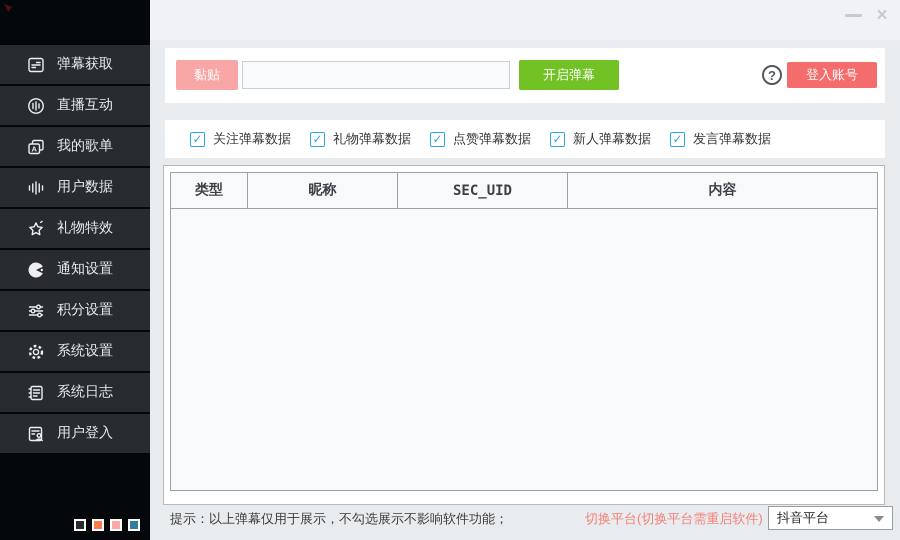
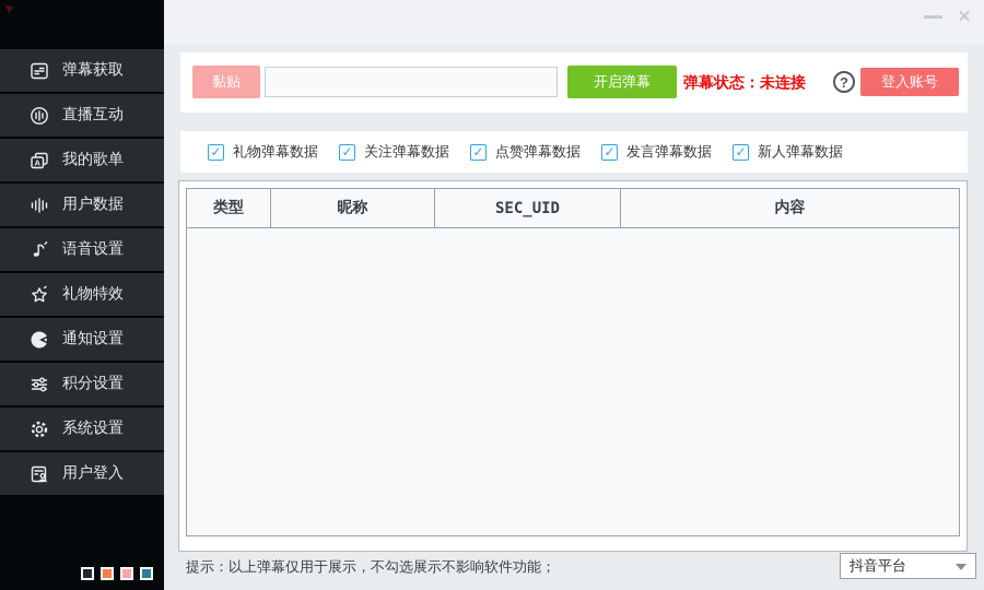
  弹幕获取
  直播互动
  A
  我的歌单
  用户数据
+ 语音设置
  礼物特效
  通知设置
  积分设置
  系统设置
- 系统日志
  用户登入
  ×
  黏贴
  开启弹幕
+ 弹幕状态：未连接
  ?
  登入账号
  ✓
- 关注弹幕数据
+ 礼物弹幕数据
  ✓
- 礼物弹幕数据
+ 关注弹幕数据
  ✓
  点赞弹幕数据
  ✓
- 新人弹幕数据
+ 发言弹幕数据
  ✓
- 发言弹幕数据
+ 新人弹幕数据
  类型
  昵称
  SEC_UID
  内容
  提示：以上弹幕仅用于展示，不勾选展示不影响软件功能；
- 切换平台(切换平台需重启软件)
  抖音平台
